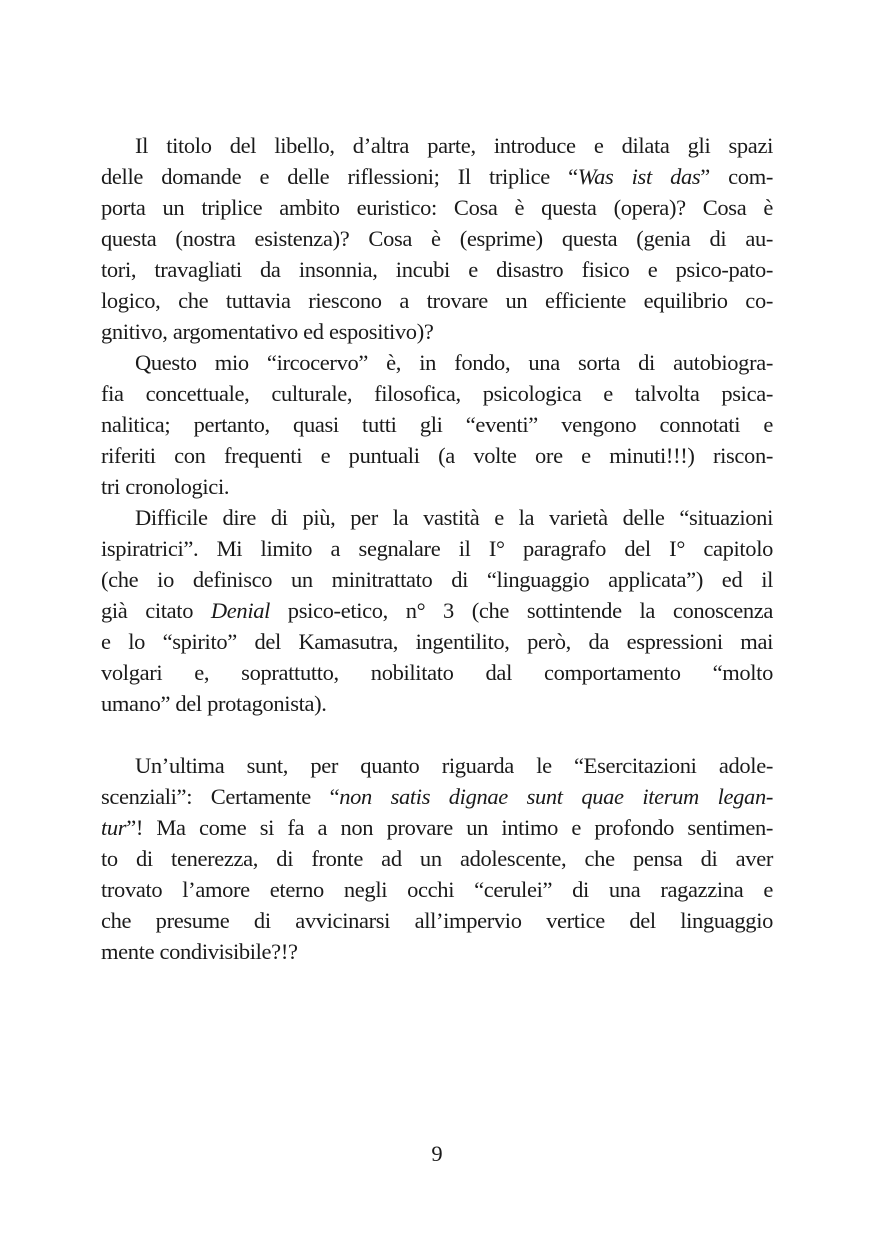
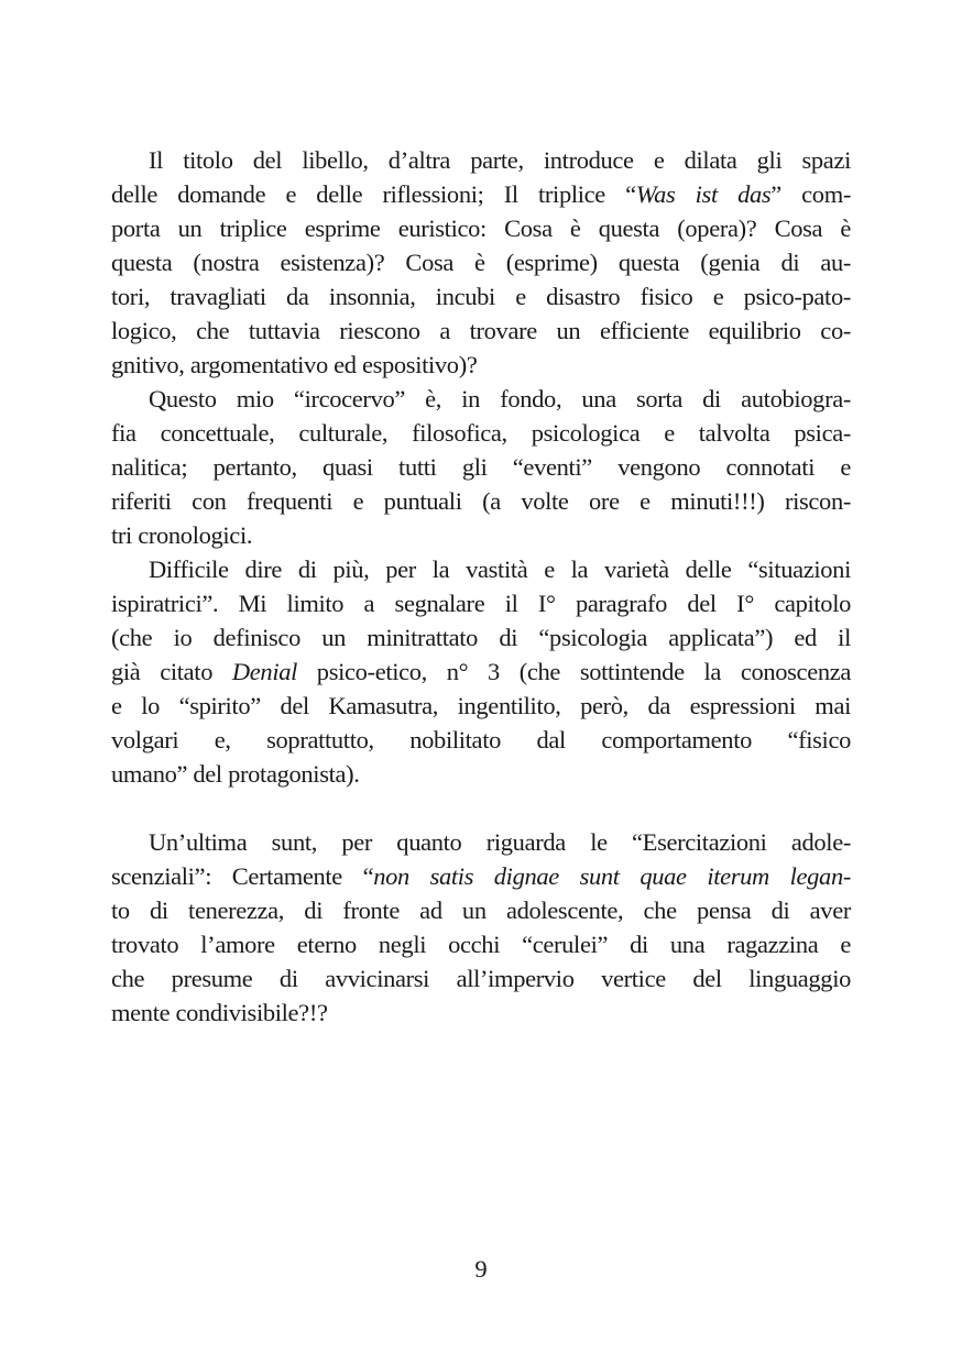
  Il titolo del libello, d’altra parte, introduce e dilata gli spazi
  delle domande e delle riflessioni; Il triplice “Was ist das” com-
- porta un triplice ambito euristico: Cosa è questa (opera)? Cosa è
+ porta un triplice esprime euristico: Cosa è questa (opera)? Cosa è
  questa (nostra esistenza)? Cosa è (esprime) questa (genia di au-
  tori, travagliati da insonnia, incubi e disastro fisico e psico-pato-
  logico, che tuttavia riescono a trovare un efficiente equilibrio co-
  gnitivo, argomentativo ed espositivo)?
  Questo mio “ircocervo” è, in fondo, una sorta di autobiogra-
  fia concettuale, culturale, filosofica, psicologica e talvolta psica-
  nalitica; pertanto, quasi tutti gli “eventi” vengono connotati e
  riferiti con frequenti e puntuali (a volte ore e minuti!!!) riscon-
  tri cronologici.
  Difficile dire di più, per la vastità e la varietà delle “situazioni
  ispiratrici”. Mi limito a segnalare il I° paragrafo del I° capitolo
- (che io definisco un minitrattato di “linguaggio applicata”) ed il
+ (che io definisco un minitrattato di “psicologia applicata”) ed il
  già citato Denial psico-etico, n° 3 (che sottintende la conoscenza
  e lo “spirito” del Kamasutra, ingentilito, però, da espressioni mai
- volgari e, soprattutto, nobilitato dal comportamento “molto
+ volgari e, soprattutto, nobilitato dal comportamento “fisico
  umano” del protagonista).
  Un’ultima sunt, per quanto riguarda le “Esercitazioni adole-
  scenziali”: Certamente “non satis dignae sunt quae iterum legan-
- tur”! Ma come si fa a non provare un intimo e profondo sentimen-
  to di tenerezza, di fronte ad un adolescente, che pensa di aver
  trovato l’amore eterno negli occhi “cerulei” di una ragazzina e
  che presume di avvicinarsi all’impervio vertice del linguaggio
  mente condivisibile?!?
  9
